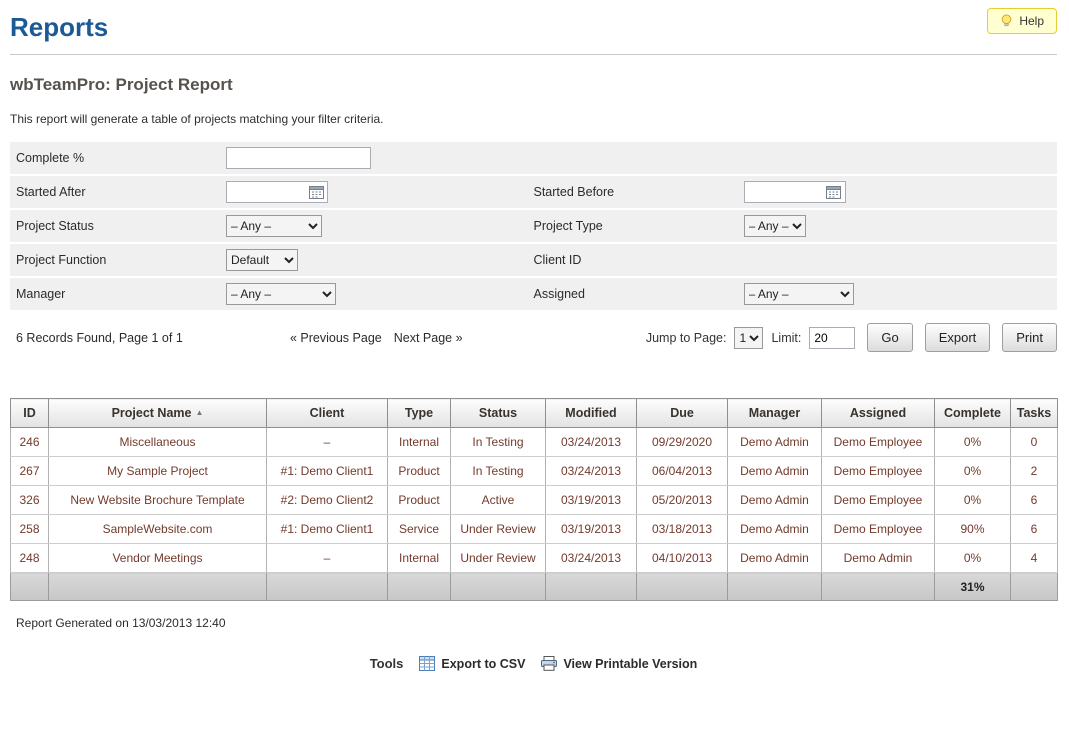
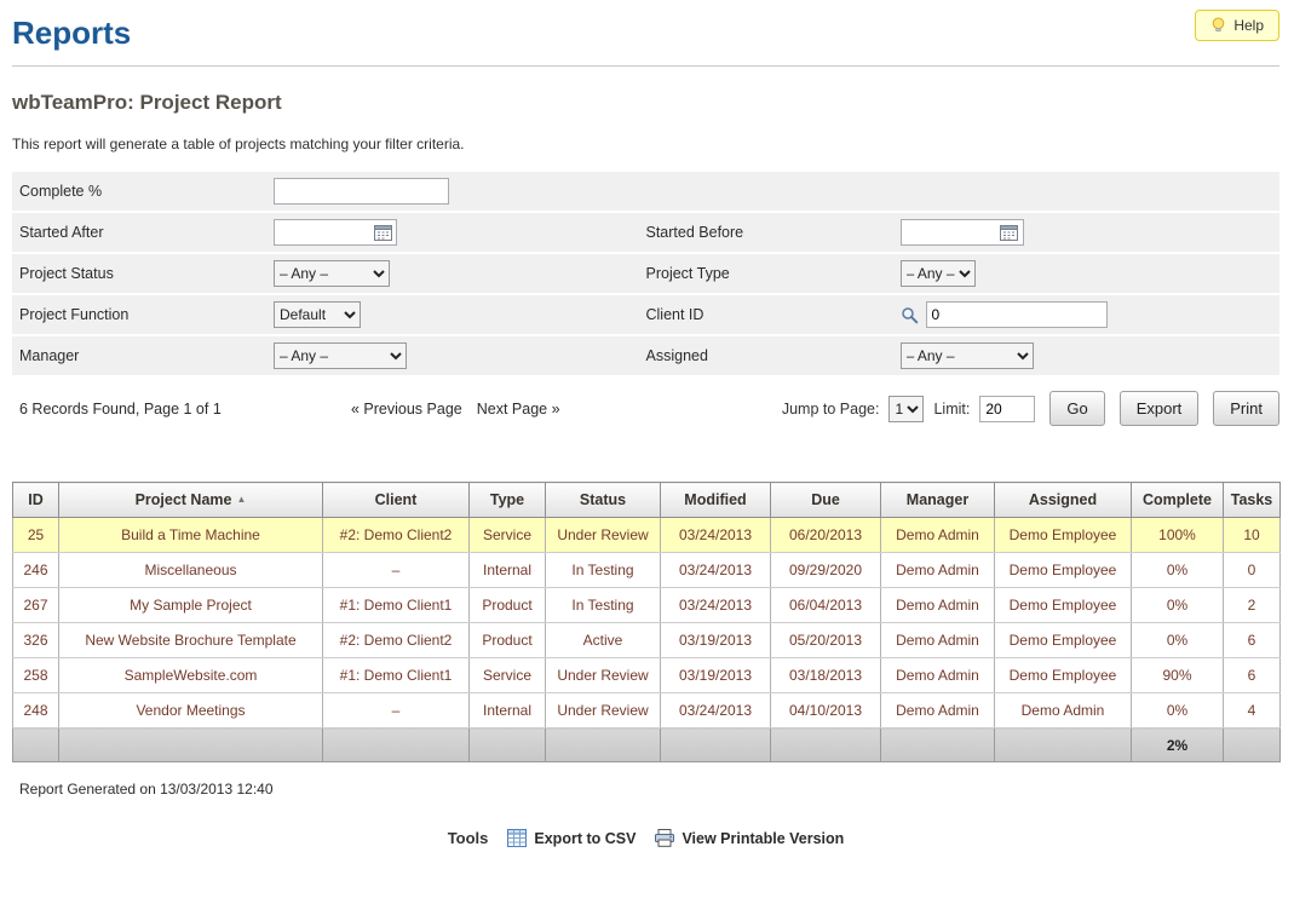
  Reports
  Help
  wbTeamPro: Project Report
  This report will generate a table of projects matching your filter criteria.
  Complete %
  Started After
  Started Before
  Project Status
  – Any –
  Project Type
  – Any –
  Project Function
  Default
  Client ID
+ 0
  Manager
  – Any –
  Assigned
  – Any –
  6 Records Found, Page 1 of 1
  « Previous Page
  Next Page »
  Jump to Page:
  1
  Limit:
  20
  Go
  Export
  Print
  ID	Project Name ▲	Client	Type	Status	Modified	Due	Manager	Assigned	Complete	Tasks
+ 25	Build a Time Machine	#2: Demo Client2	Service	Under Review	03/24/2013	06/20/2013	Demo Admin	Demo Employee	100%	10
  246	Miscellaneous	–	Internal	In Testing	03/24/2013	09/29/2020	Demo Admin	Demo Employee	0%	0
  267	My Sample Project	#1: Demo Client1	Product	In Testing	03/24/2013	06/04/2013	Demo Admin	Demo Employee	0%	2
  326	New Website Brochure Template	#2: Demo Client2	Product	Active	03/19/2013	05/20/2013	Demo Admin	Demo Employee	0%	6
  258	SampleWebsite.com	#1: Demo Client1	Service	Under Review	03/19/2013	03/18/2013	Demo Admin	Demo Employee	90%	6
  248	Vendor Meetings	–	Internal	Under Review	03/24/2013	04/10/2013	Demo Admin	Demo Admin	0%	4
- 									31%
+ 									2%
  Report Generated on 13/03/2013 12:40
  Tools
  Export to CSV
  View Printable Version
